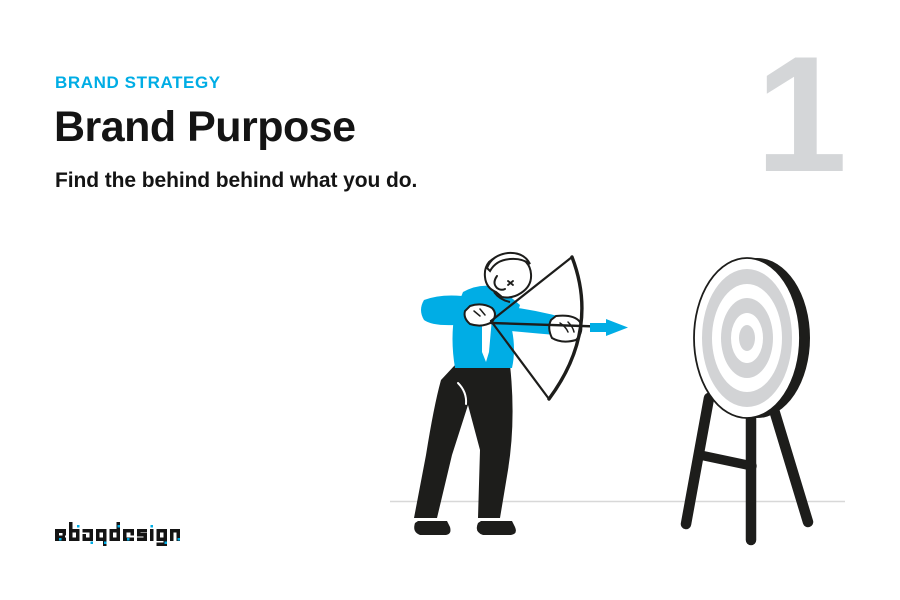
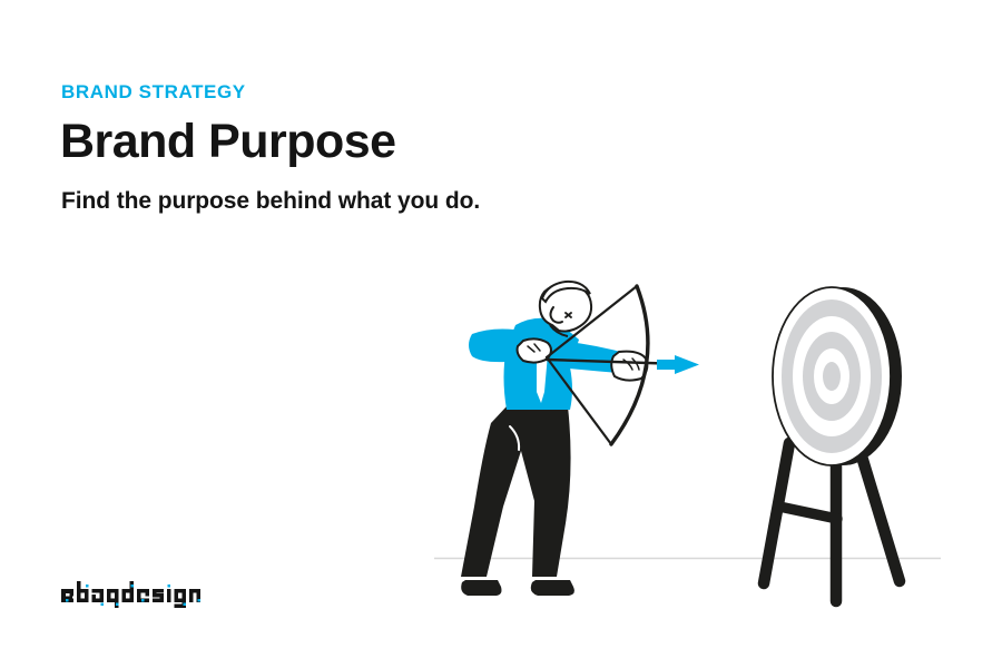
- 1
  BRAND STRATEGY
  Brand Purpose
- Find the behind behind what you do.
+ Find the purpose behind what you do.
